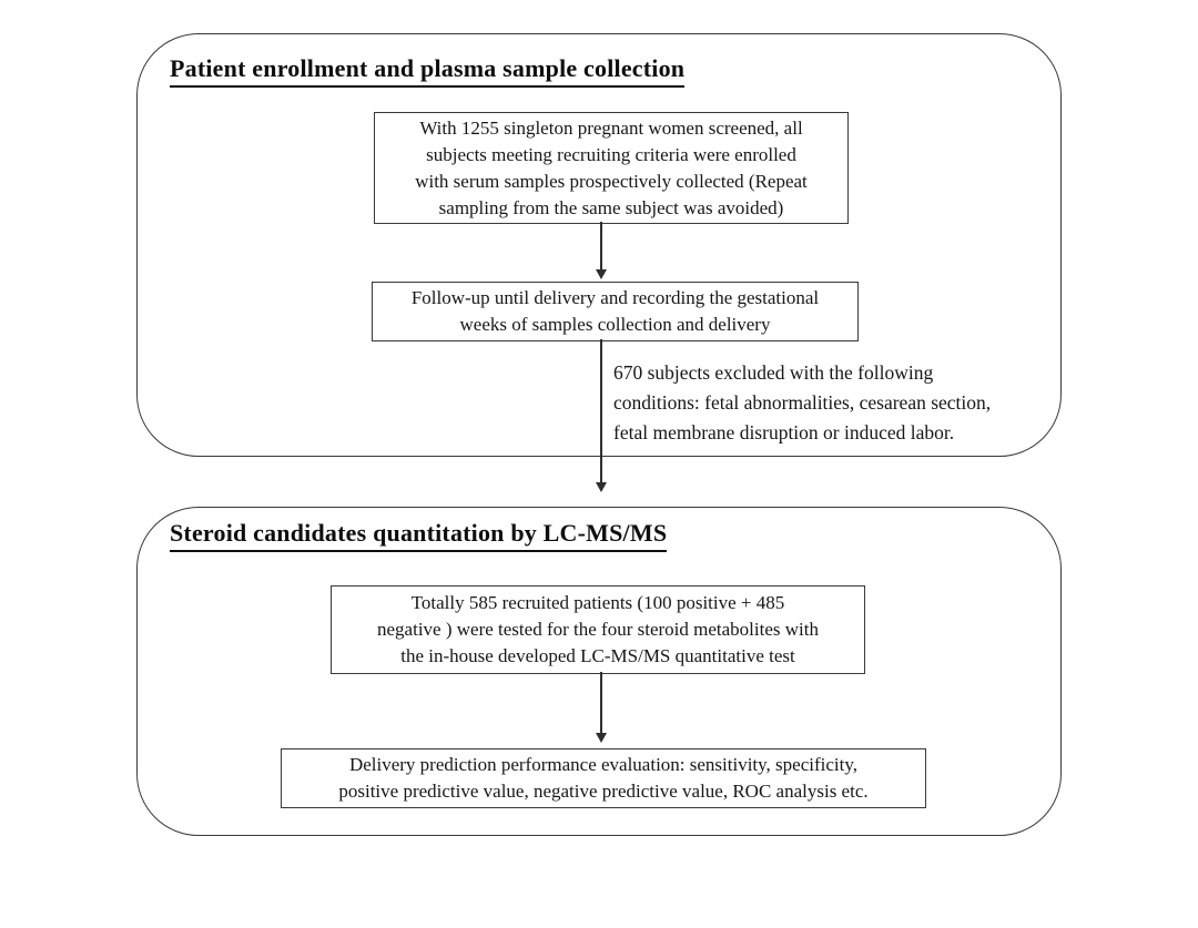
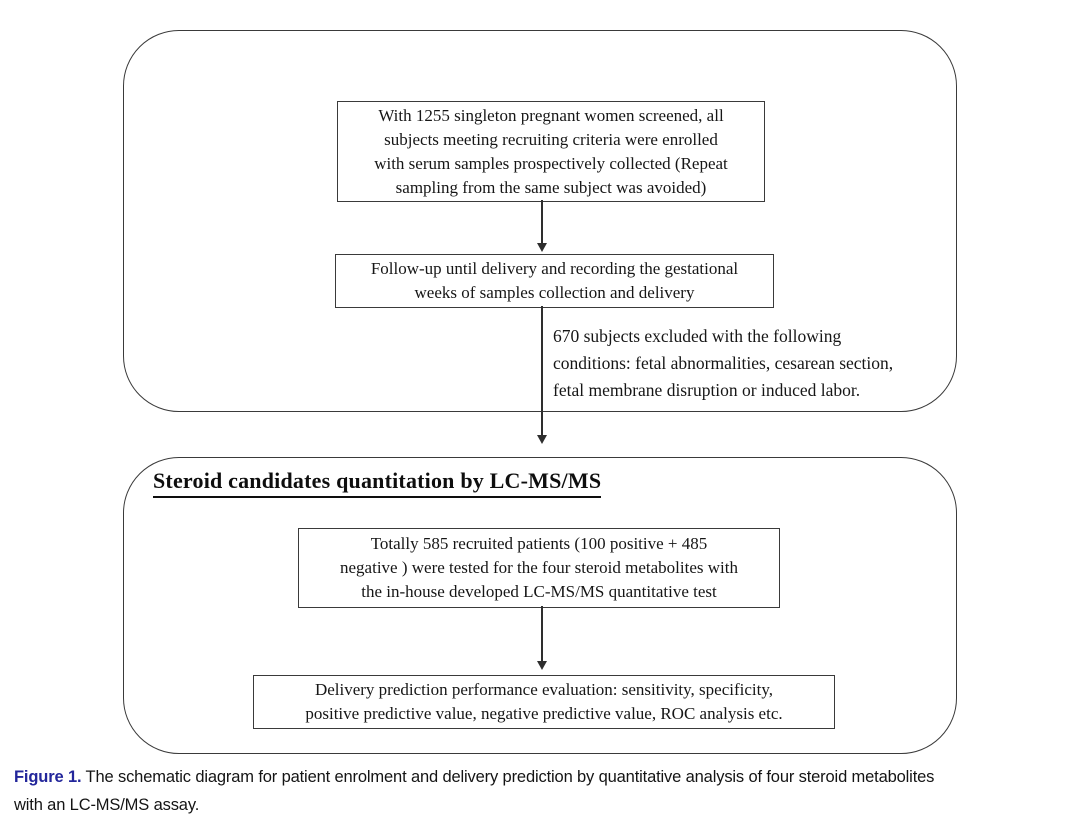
- Patient enrollment and plasma sample collection
  With 1255 singleton pregnant women screened, all
  subjects meeting recruiting criteria were enrolled
  with serum samples prospectively collected (Repeat
  sampling from the same subject was avoided)
  Follow-up until delivery and recording the gestational
  weeks of samples collection and delivery
  670 subjects excluded with the following
  conditions: fetal abnormalities, cesarean section,
  fetal membrane disruption or induced labor.
  Steroid candidates quantitation by LC-MS/MS
  Totally 585 recruited patients (100 positive + 485
  negative ) were tested for the four steroid metabolites with
  the in-house developed LC-MS/MS quantitative test
  Delivery prediction performance evaluation: sensitivity, specificity,
  positive predictive value, negative predictive value, ROC analysis etc.
+ Figure 1. The schematic diagram for patient enrolment and delivery prediction by quantitative analysis of four steroid metabolites
+ with an LC-MS/MS assay.
